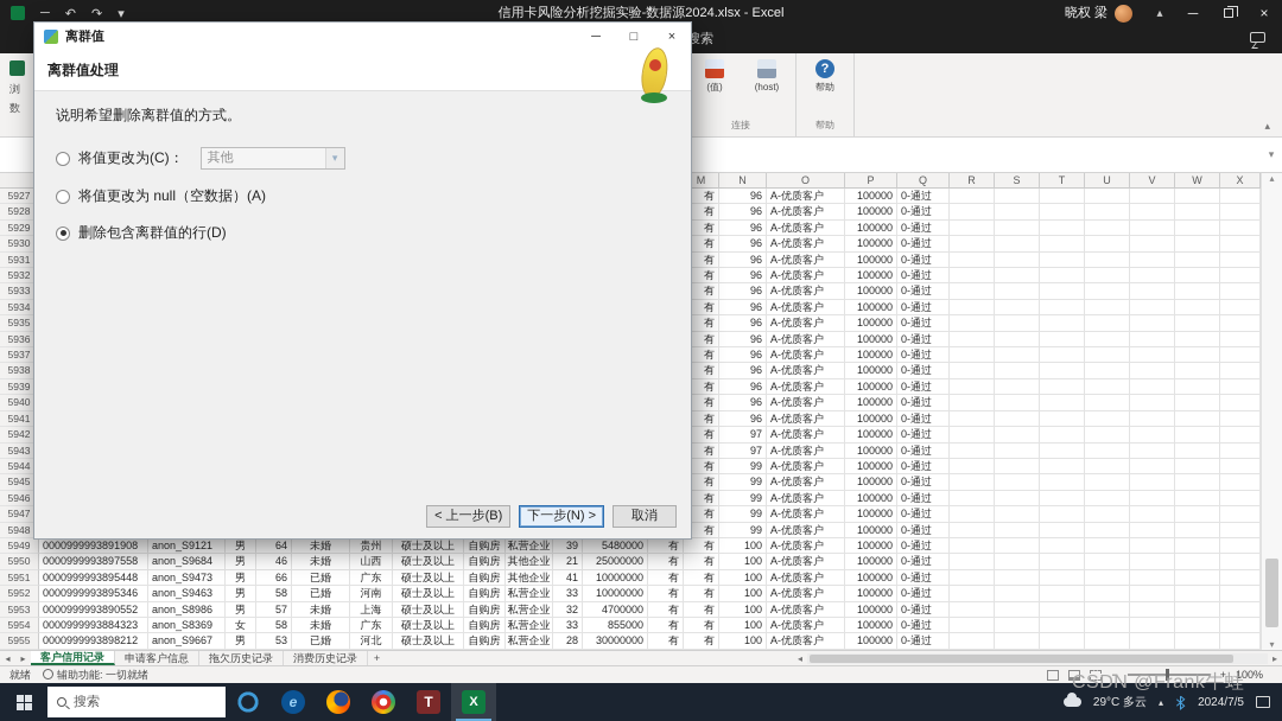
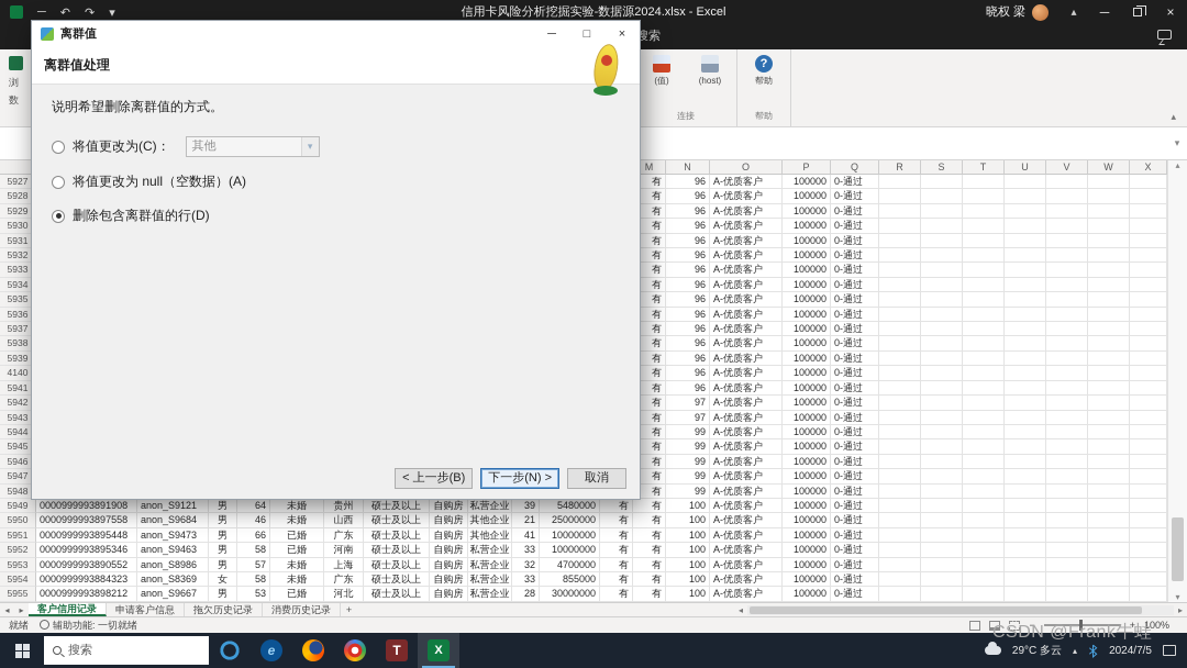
  ─
  ↶
  ↷
  ▾
  信用卡风险分析挖掘实验-数据源2024.xlsx - Excel
  晓权 梁
  ▴
  ─
  ×
  搜索
  浏
  数
  (值)
  (host)
  连接
  ?
  帮助
  帮助
  ▴
  ▾
  M
  N
  O
  P
  Q
  R
  S
  T
  U
  V
  W
  X
  5927
  有
  96
  A-优质客户
  100000
  0-通过
  5928
  有
  96
  A-优质客户
  100000
  0-通过
  5929
  有
  96
  A-优质客户
  100000
  0-通过
  5930
  有
  96
  A-优质客户
  100000
  0-通过
  5931
  有
  96
  A-优质客户
  100000
  0-通过
  5932
  有
  96
  A-优质客户
  100000
  0-通过
  5933
  有
  96
  A-优质客户
  100000
  0-通过
  5934
  有
  96
  A-优质客户
  100000
  0-通过
  5935
  有
  96
  A-优质客户
  100000
  0-通过
  5936
  有
  96
  A-优质客户
  100000
  0-通过
  5937
  有
  96
  A-优质客户
  100000
  0-通过
  5938
  有
  96
  A-优质客户
  100000
  0-通过
  5939
  有
  96
  A-优质客户
  100000
  0-通过
- 5940
+ 4140
  有
  96
  A-优质客户
  100000
  0-通过
  5941
  有
  96
  A-优质客户
  100000
  0-通过
  5942
  有
  97
  A-优质客户
  100000
  0-通过
  5943
  有
  97
  A-优质客户
  100000
  0-通过
  5944
  有
  99
  A-优质客户
  100000
  0-通过
  5945
  有
  99
  A-优质客户
  100000
  0-通过
  5946
  有
  99
  A-优质客户
  100000
  0-通过
  5947
  有
  99
  A-优质客户
  100000
  0-通过
  5948
  有
  99
  A-优质客户
  100000
  0-通过
  5949
  0000999993891908
  anon_S9121
  男
  64
  未婚
  贵州
  硕士及以上
  自购房
  私营企业
  39
  5480000
  有
  有
  100
  A-优质客户
  100000
  0-通过
  5950
  0000999993897558
  anon_S9684
  男
  46
  未婚
  山西
  硕士及以上
  自购房
  其他企业
  21
  25000000
  有
  有
  100
  A-优质客户
  100000
  0-通过
  5951
  0000999993895448
  anon_S9473
  男
  66
  已婚
  广东
  硕士及以上
  自购房
  其他企业
  41
  10000000
  有
  有
  100
  A-优质客户
  100000
  0-通过
  5952
  0000999993895346
  anon_S9463
  男
  58
  已婚
  河南
  硕士及以上
  自购房
  私营企业
  33
  10000000
  有
  有
  100
  A-优质客户
  100000
  0-通过
  5953
  0000999993890552
  anon_S8986
  男
  57
  未婚
  上海
  硕士及以上
  自购房
  私营企业
  32
  4700000
  有
  有
  100
  A-优质客户
  100000
  0-通过
  5954
  0000999993884323
  anon_S8369
  女
  58
  未婚
  广东
  硕士及以上
  自购房
  私营企业
  33
  855000
  有
  有
  100
  A-优质客户
  100000
  0-通过
  5955
  0000999993898212
  anon_S9667
  男
  53
  已婚
  河北
  硕士及以上
  自购房
  私营企业
  28
  30000000
  有
  有
  100
  A-优质客户
  100000
  0-通过
  ▴
  ▾
  ◂
  ▸
  客户信用记录
  申请客户信息
  拖欠历史记录
  消费历史记录
  +
  ◂
  ▸
  就绪
  辅助功能: 一切就绪
  −
  +
  100%
  搜索
  e
  T
  X
  29°C 多云
  ▴
  2024/7/5
  离群值
  ─
  □
  ×
  离群值处理
  说明希望删除离群值的方式。
  将值更改为(C)：
  其他
  ▾
  将值更改为 null（空数据）(A)
  删除包含离群值的行(D)
  < 上一步(B)
  下一步(N) >
  取消
  CSDN @Frank牛蛙
